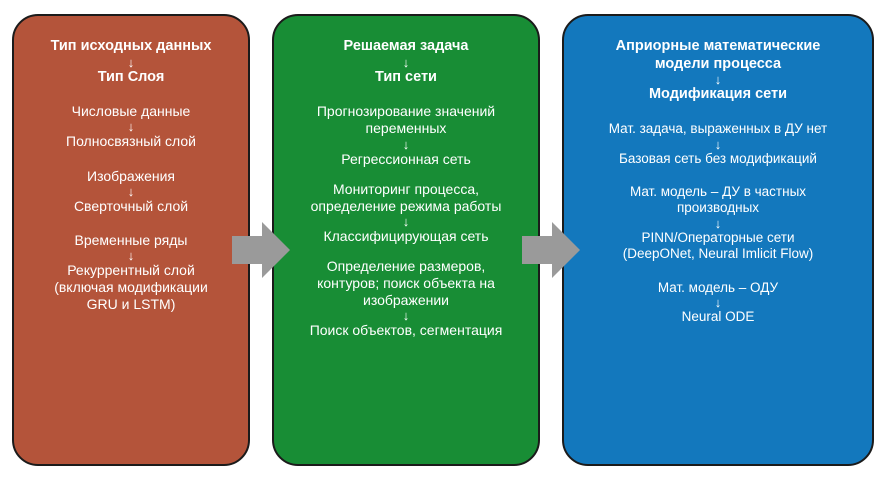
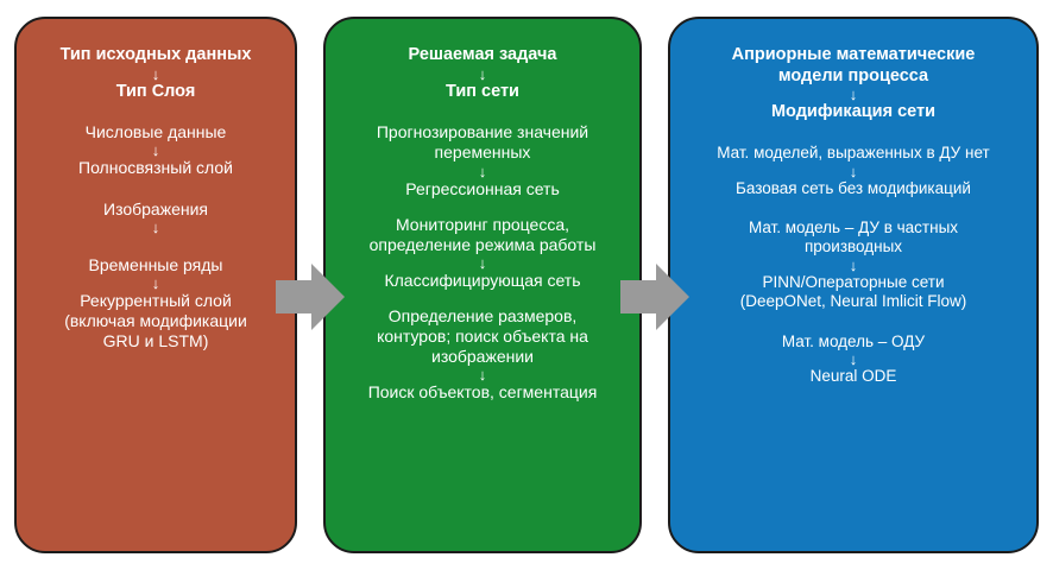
  Тип исходных данных
  ↓
  Тип Слоя
  Числовые данные
  ↓
  Полносвязный слой
  Изображения
  ↓
- Сверточный слой
  Временные ряды
  ↓
  Рекуррентный слой
  (включая модификации
  GRU и LSTM)
  Решаемая задача
  ↓
  Тип сети
  Прогнозирование значений
  переменных
  ↓
  Регрессионная сеть
  Мониторинг процесса,
  определение режима работы
  ↓
  Классифицирующая сеть
  Определение размеров,
  контуров; поиск объекта на
  изображении
  ↓
  Поиск объектов, сегментация
  Априорные математические
  модели процесса
  ↓
  Модификация сети
- Мат. задача, выраженных в ДУ нет
+ Мат. моделей, выраженных в ДУ нет
  ↓
  Базовая сеть без модификаций
  Мат. модель – ДУ в частных
  производных
  ↓
  PINN/Операторные сети
  (DeepONet, Neural Imlicit Flow)
  Мат. модель – ОДУ
  ↓
  Neural ODE
